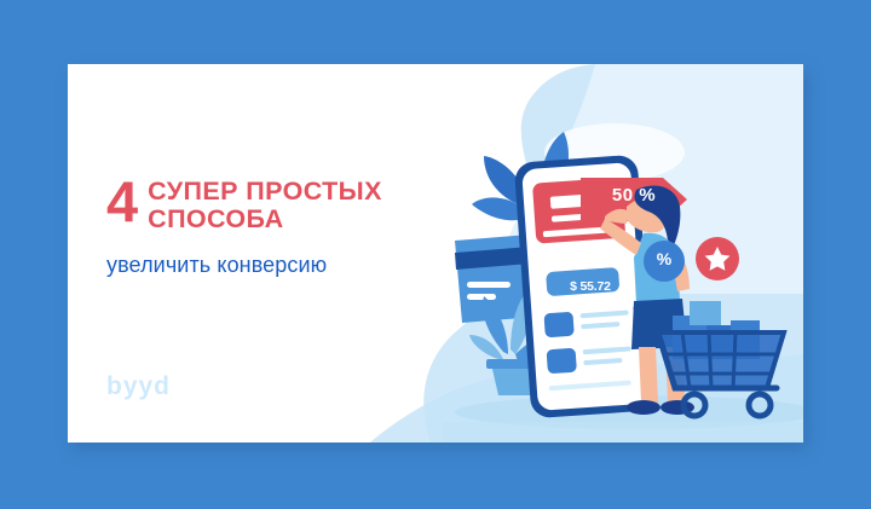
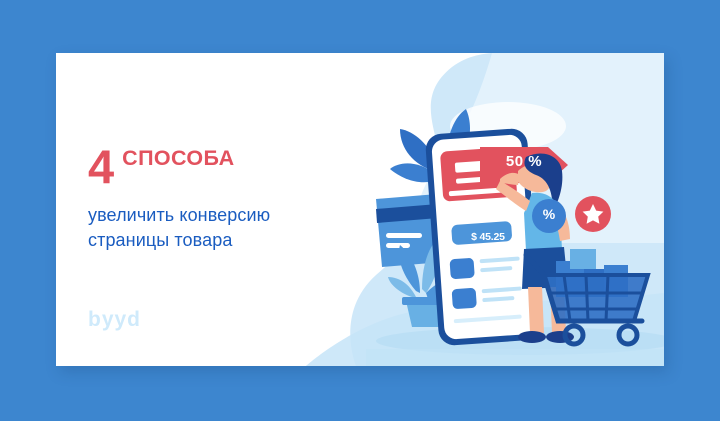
  50 %
- $ 55.72
+ $ 45.25
  %
  4
- СУПЕР ПРОСТЫХ
  СПОСОБА
  увеличить конверсию
+ страницы товара
  byyd
